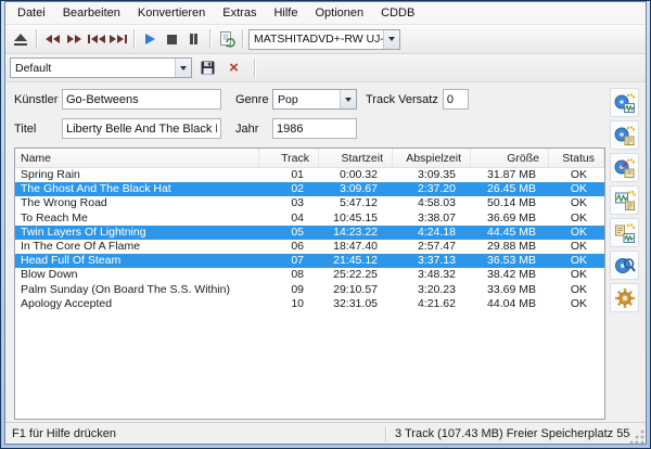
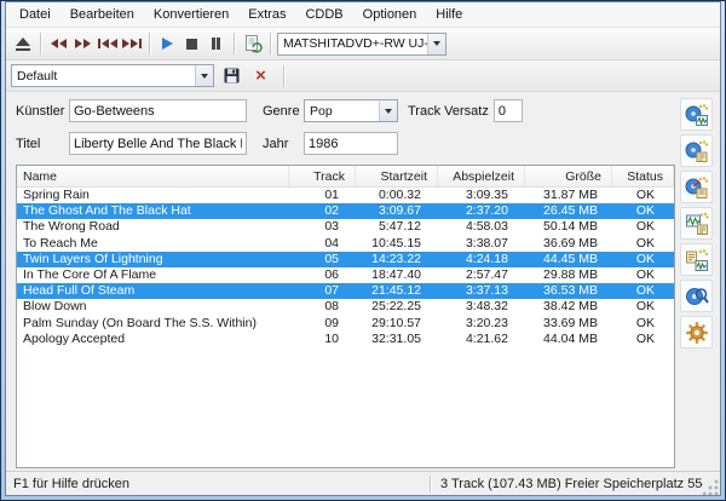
  Datei
  Bearbeiten
  Konvertieren
  Extras
- Hilfe
+ CDDB
  Optionen
- CDDB
+ Hilfe
  MATSHITADVD+-RW UJ
  Default
  ×
  Künstler
  Go-Betweens
  Genre
  Pop
  Track Versatz
  0
  Titel
  Jahr
  1986
  Name
  Track
  Startzeit
  Abspielzeit
  Größe
  Status
  Spring Rain
  01
  0:00.32
  3:09.35
  31.87 MB
  OK
  The Ghost And The Black Hat
  02
  3:09.67
  2:37.20
  26.45 MB
  OK
  The Wrong Road
  03
  5:47.12
  4:58.03
  50.14 MB
  OK
  To Reach Me
  04
  10:45.15
  3:38.07
  36.69 MB
  OK
  Twin Layers Of Lightning
  05
  14:23.22
  4:24.18
  44.45 MB
  OK
  In The Core Of A Flame
  06
  18:47.40
  2:57.47
  29.88 MB
  OK
  Head Full Of Steam
  07
  21:45.12
  3:37.13
  36.53 MB
  OK
  Blow Down
  08
  25:22.25
  3:48.32
  38.42 MB
  OK
  Palm Sunday (On Board The S.S. Within)
  09
  29:10.57
  3:20.23
  33.69 MB
  OK
  Apology Accepted
  10
  32:31.05
  4:21.62
  44.04 MB
  OK
  F1 für Hilfe drücken
  3 Track (107.43 MB) Freier Speicherplatz 55
